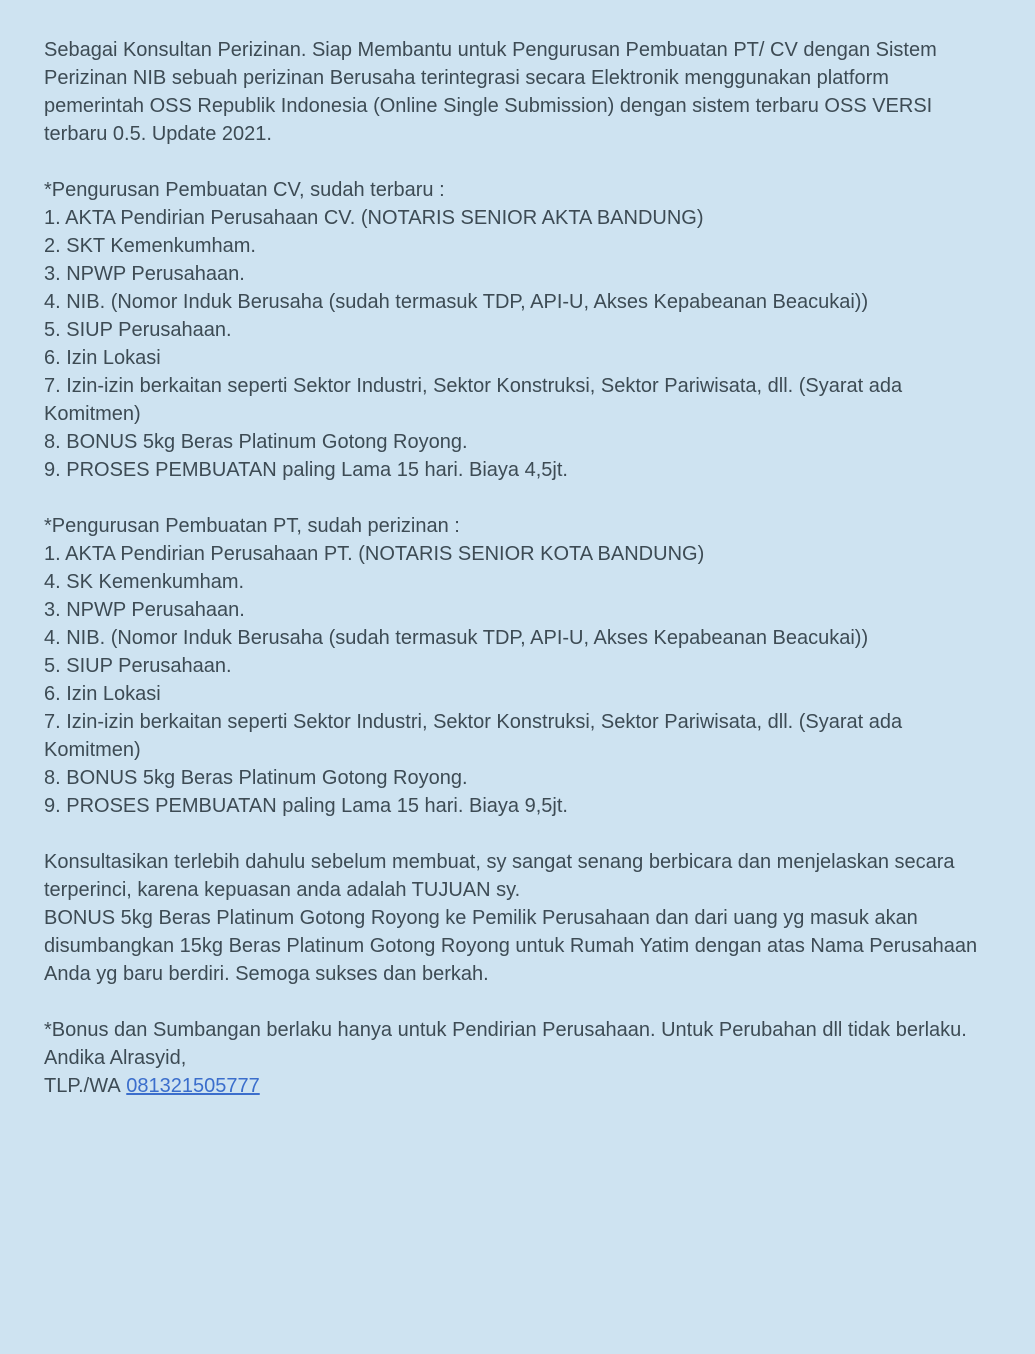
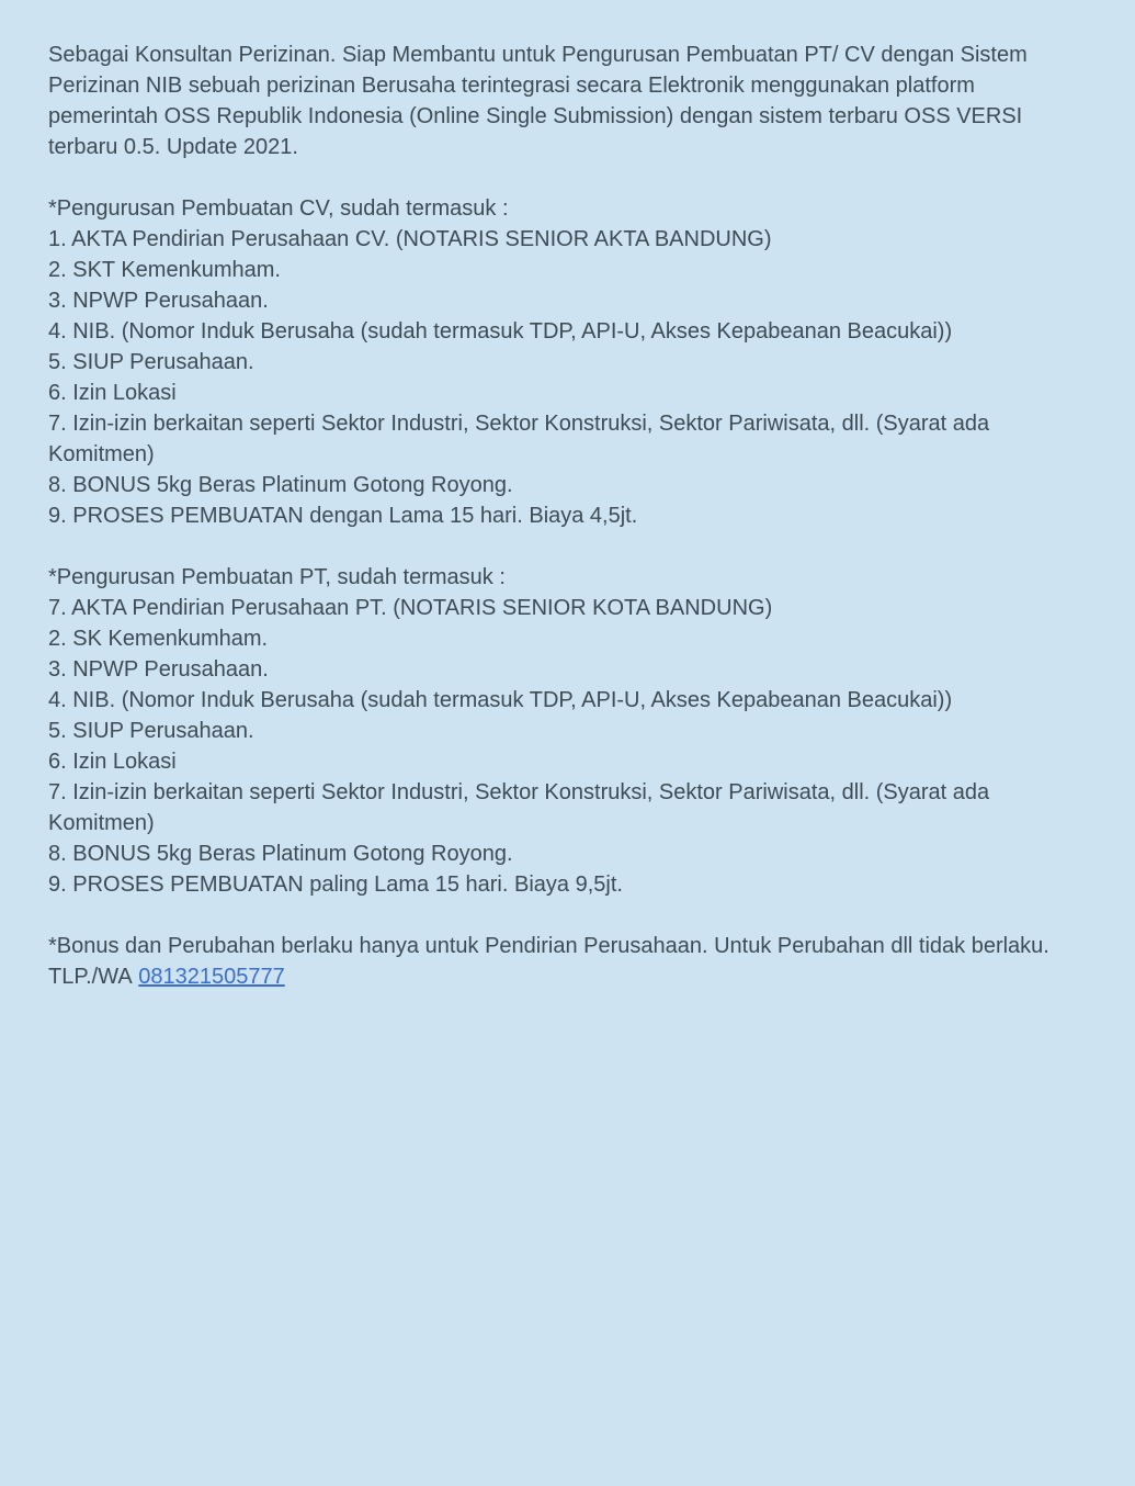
  Sebagai Konsultan Perizinan. Siap Membantu untuk Pengurusan Pembuatan PT/ CV dengan Sistem Perizinan NIB sebuah perizinan Berusaha terintegrasi secara Elektronik menggunakan platform pemerintah OSS Republik Indonesia (Online Single Submission) dengan sistem terbaru OSS VERSI terbaru 0.5. Update 2021.
- *Pengurusan Pembuatan CV, sudah terbaru :
+ *Pengurusan Pembuatan CV, sudah termasuk :
  1. AKTA Pendirian Perusahaan CV. (NOTARIS SENIOR AKTA BANDUNG)
  2. SKT Kemenkumham.
  3. NPWP Perusahaan.
  4. NIB. (Nomor Induk Berusaha (sudah termasuk TDP, API-U, Akses Kepabeanan Beacukai))
  5. SIUP Perusahaan.
  6. Izin Lokasi
  7. Izin-izin berkaitan seperti Sektor Industri, Sektor Konstruksi, Sektor Pariwisata, dll. (Syarat ada Komitmen)
  8. BONUS 5kg Beras Platinum Gotong Royong.
- 9. PROSES PEMBUATAN paling Lama 15 hari. Biaya 4,5jt.
+ 9. PROSES PEMBUATAN dengan Lama 15 hari. Biaya 4,5jt.
- *Pengurusan Pembuatan PT, sudah perizinan :
+ *Pengurusan Pembuatan PT, sudah termasuk :
- 1. AKTA Pendirian Perusahaan PT. (NOTARIS SENIOR KOTA BANDUNG)
+ 7. AKTA Pendirian Perusahaan PT. (NOTARIS SENIOR KOTA BANDUNG)
- 4. SK Kemenkumham.
+ 2. SK Kemenkumham.
  3. NPWP Perusahaan.
  4. NIB. (Nomor Induk Berusaha (sudah termasuk TDP, API-U, Akses Kepabeanan Beacukai))
  5. SIUP Perusahaan.
  6. Izin Lokasi
  7. Izin-izin berkaitan seperti Sektor Industri, Sektor Konstruksi, Sektor Pariwisata, dll. (Syarat ada Komitmen)
  8. BONUS 5kg Beras Platinum Gotong Royong.
  9. PROSES PEMBUATAN paling Lama 15 hari. Biaya 9,5jt.
- Konsultasikan terlebih dahulu sebelum membuat, sy sangat senang berbicara dan menjelaskan secara terperinci, karena kepuasan anda adalah TUJUAN sy.
- BONUS 5kg Beras Platinum Gotong Royong ke Pemilik Perusahaan dan dari uang yg masuk akan disumbangkan 15kg Beras Platinum Gotong Royong untuk Rumah Yatim dengan atas Nama Perusahaan Anda yg baru berdiri. Semoga sukses dan berkah.
- *Bonus dan Sumbangan berlaku hanya untuk Pendirian Perusahaan. Untuk Perubahan dll tidak berlaku.
+ *Bonus dan Perubahan berlaku hanya untuk Pendirian Perusahaan. Untuk Perubahan dll tidak berlaku.
- Andika Alrasyid,
  TLP./WA 081321505777
